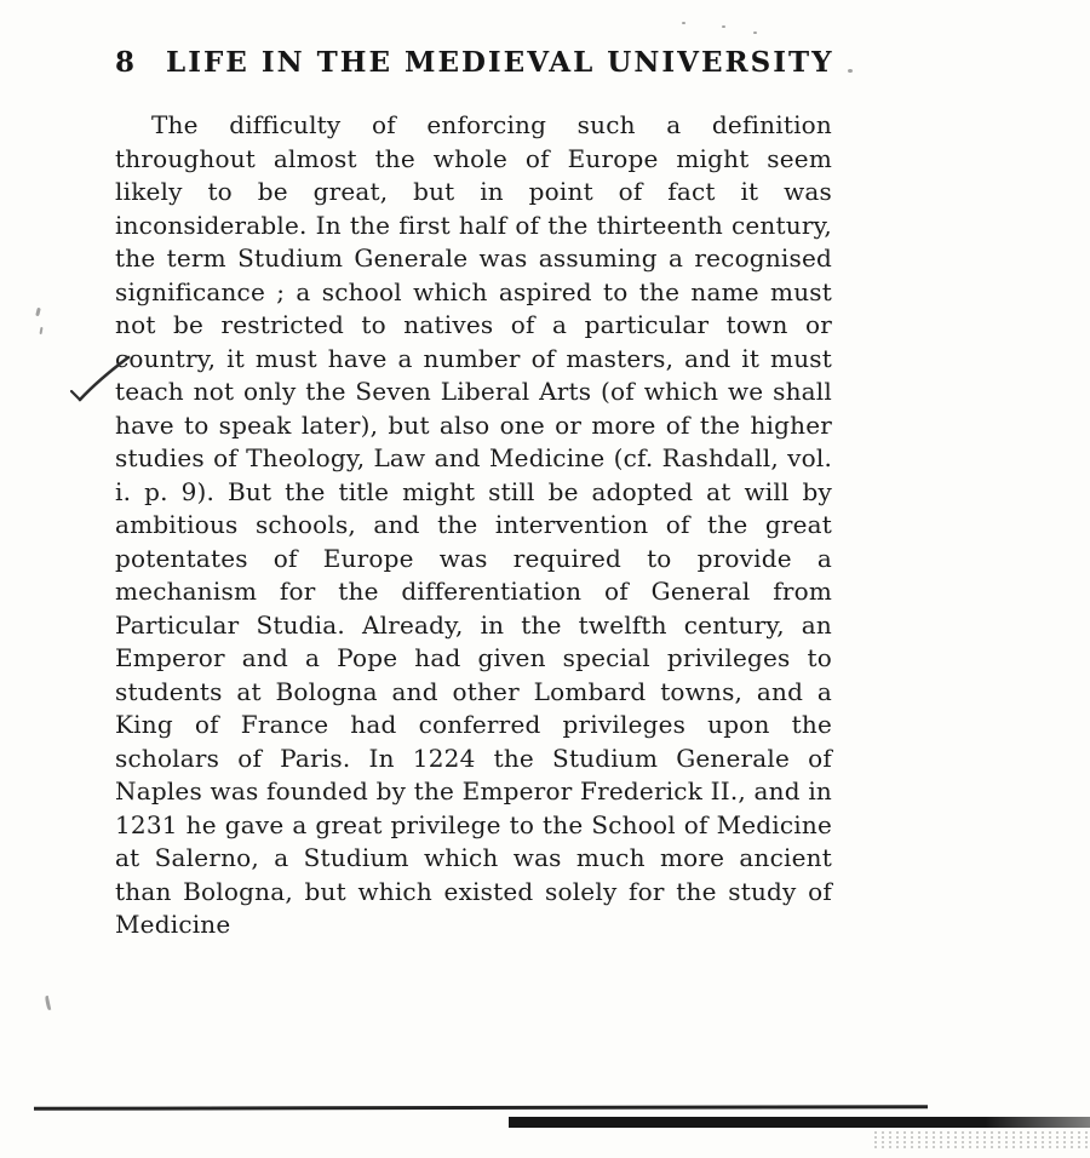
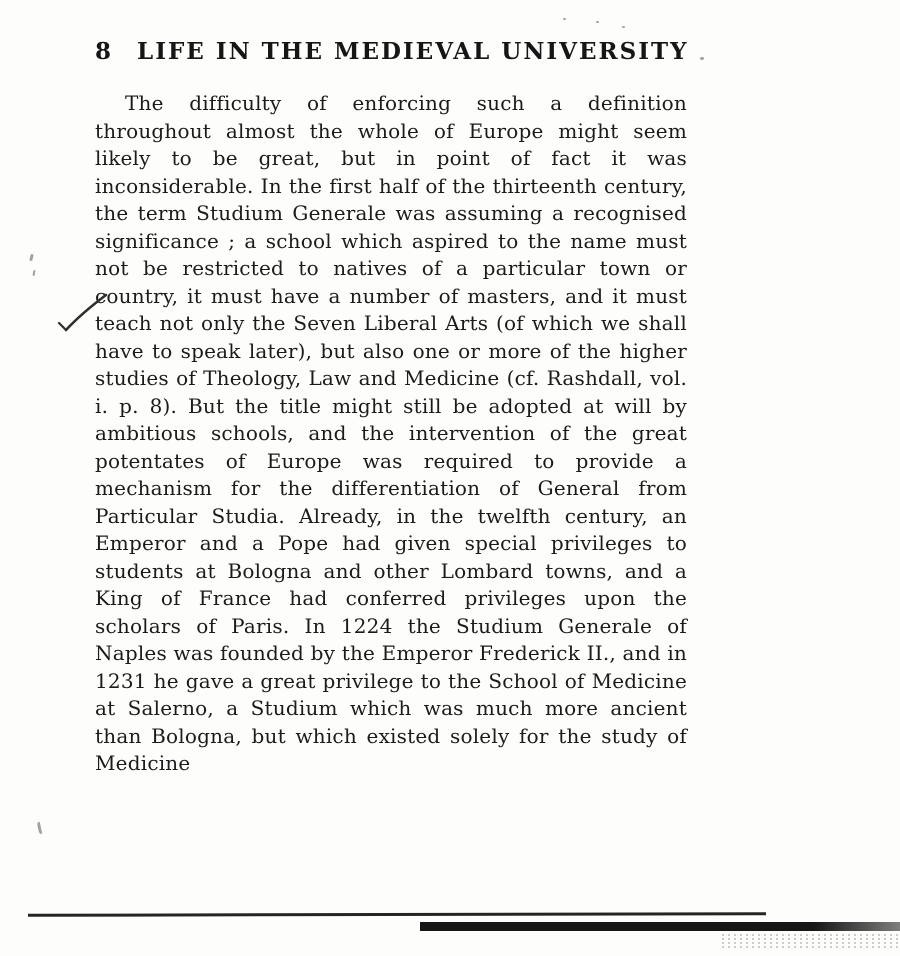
  8
  LIFE IN THE MEDIEVAL UNIVERSITY
- The difficulty of enforcing such a definition throughout almost the whole of Europe might seem likely to be great, but in point of fact it was inconsiderable. In the first half of the thirteenth century, the term Studium Generale was assuming a recognised significance ; a school which aspired to the name must not be restricted to natives of a particular town or country, it must have a number of masters, and it must teach not only the Seven Liberal Arts (of which we shall have to speak later), but also one or more of the higher studies of Theology, Law and Medicine (cf. Rashdall, vol. i. p. 9). But the title might still be adopted at will by ambitious schools, and the intervention of the great potentates of Europe was required to provide a mechanism for the differentiation of General from Particular Studia. Already, in the twelfth century, an Emperor and a Pope had given special privileges to students at Bologna and other Lombard towns, and a King of France had conferred privileges upon the scholars of Paris. In 1224 the Studium Generale of Naples was founded by the Emperor Frederick II., and in 1231 he gave a great privilege to the School of Medicine at Salerno, a Studium which was much more ancient than Bologna, but which existed solely for the study of Medicine
+ The difficulty of enforcing such a definition throughout almost the whole of Europe might seem likely to be great, but in point of fact it was inconsiderable. In the first half of the thirteenth century, the term Studium Generale was assuming a recognised significance ; a school which aspired to the name must not be restricted to natives of a particular town or country, it must have a number of masters, and it must teach not only the Seven Liberal Arts (of which we shall have to speak later), but also one or more of the higher studies of Theology, Law and Medicine (cf. Rashdall, vol. i. p. 8). But the title might still be adopted at will by ambitious schools, and the intervention of the great potentates of Europe was required to provide a mechanism for the differentiation of General from Particular Studia. Already, in the twelfth century, an Emperor and a Pope had given special privileges to students at Bologna and other Lombard towns, and a King of France had conferred privileges upon the scholars of Paris. In 1224 the Studium Generale of Naples was founded by the Emperor Frederick II., and in 1231 he gave a great privilege to the School of Medicine at Salerno, a Studium which was much more ancient than Bologna, but which existed solely for the study of Medicine
